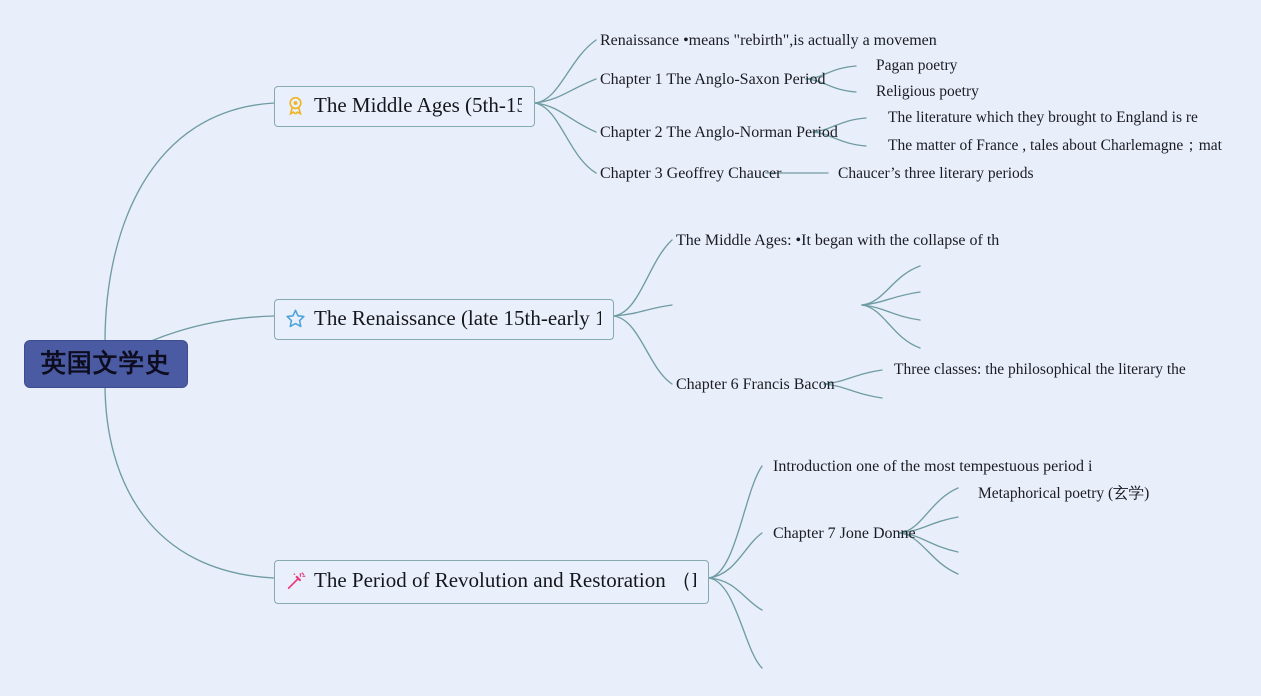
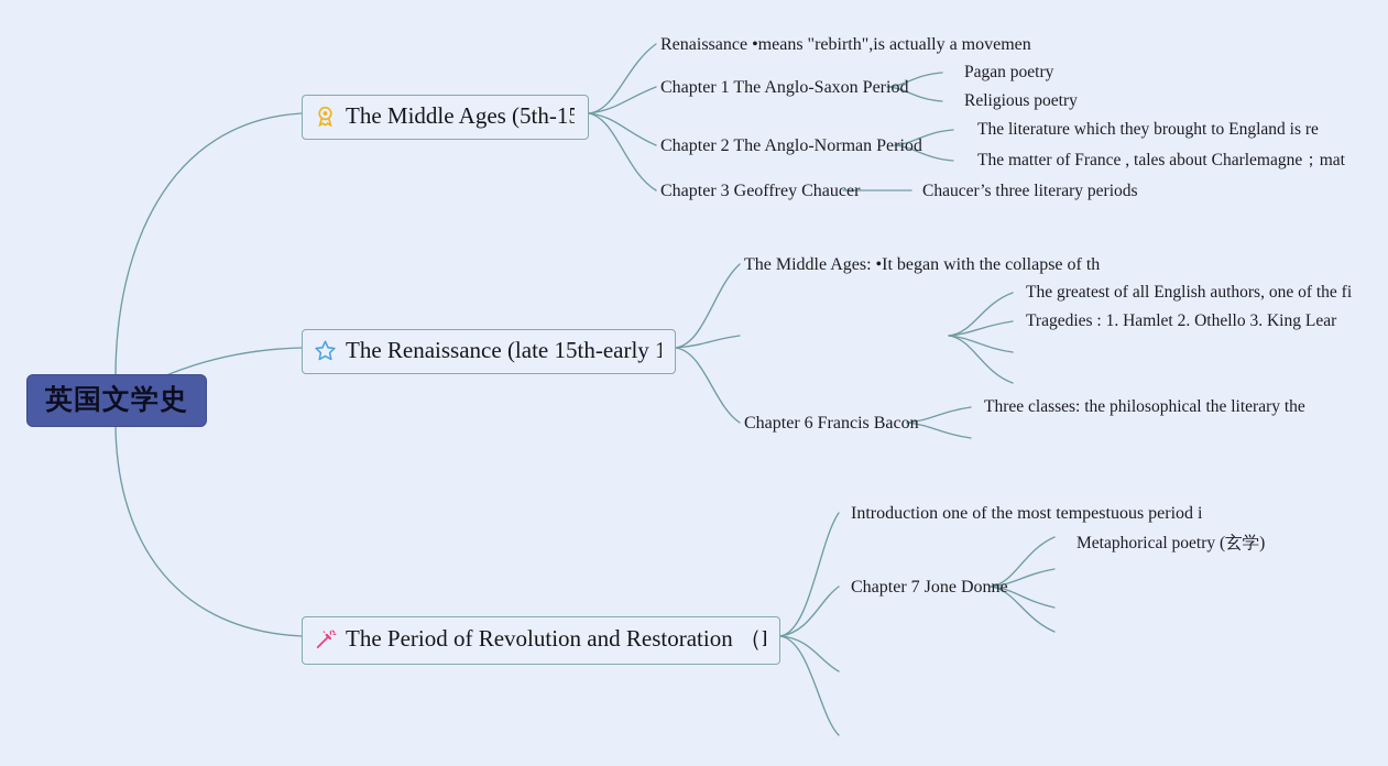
  英国文学史
  The Middle Ages (5th-15
  Renaissance •means "rebirth",is actually a movemen
  Chapter 1 The Anglo-Saxon Period
  Pagan poetry
  Religious poetry
  Chapter 2 The Anglo-Norman Period
  The literature which they brought to England is re
  The matter of France , tales about Charlemagne；mat
  Chapter 3 Geoffrey Chaucer
  Chaucer’s three literary periods
  The Renaissance (late 15th-early 1
  The Middle Ages: •It began with the collapse of th
+ The greatest of all English authors, one of the fi
+ Tragedies : 1. Hamlet 2. Othello 3. King Lear
  Chapter 6 Francis Bacon
  Three classes: the philosophical the literary the
  The Period of Revolution and Restoration （
  Introduction one of the most tempestuous period i
  Chapter 7 Jone Donne
  Metaphorical poetry (玄学)
